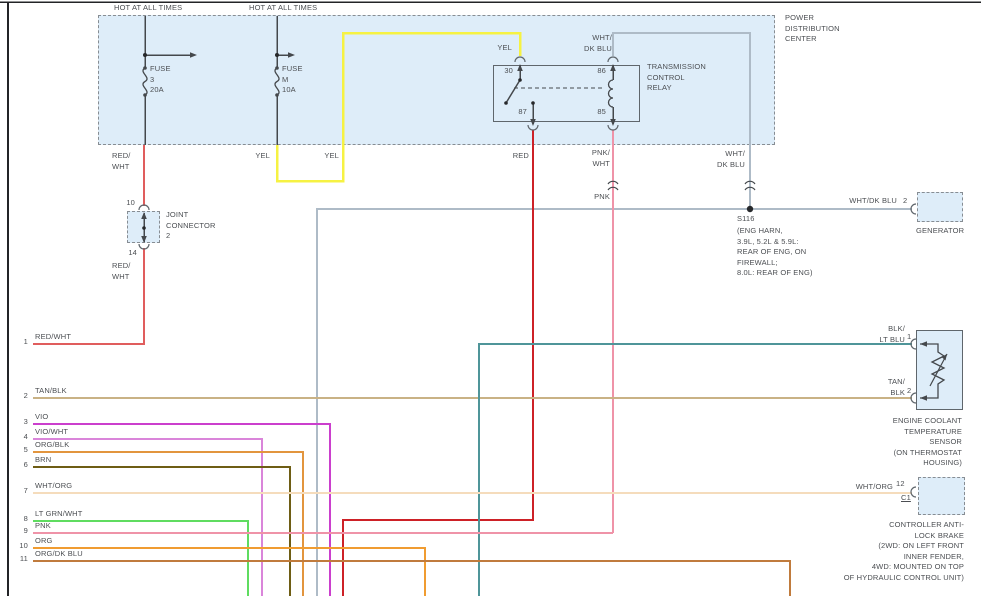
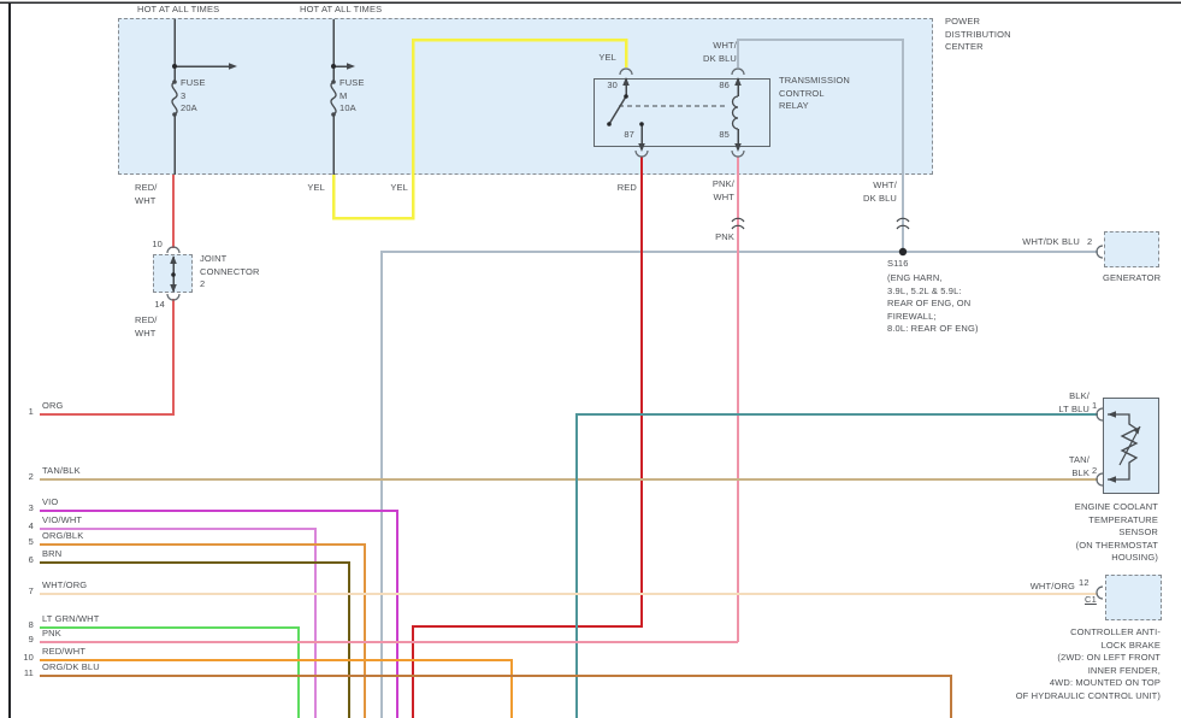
  HOT AT ALL TIMES
  HOT AT ALL TIMES
  POWER
  DISTRIBUTION
  CENTER
  FUSE
  3
  20A
  FUSE
  M
  10A
  TRANSMISSION
  CONTROL
  RELAY
  30
  86
  87
  85
  YEL
  WHT/
  DK BLU
  RED/
  WHT
  YEL
  YEL
  RED
  PNK/
  WHT
  PNK
  WHT/
  DK BLU
  S116
  (ENG HARN,
  3.9L, 5.2L & 5.9L:
  REAR OF ENG, ON
  FIREWALL;
  8.0L: REAR OF ENG)
  WHT/DK BLU
  2
  GENERATOR
  10
  14
  JOINT
  CONNECTOR
  2
  RED/
  WHT
  1
- RED/WHT
+ ORG
  2
  TAN/BLK
  3
  VIO
  4
  VIO/WHT
  5
  ORG/BLK
  6
  BRN
  7
  WHT/ORG
  8
  LT GRN/WHT
  9
  PNK
  10
- ORG
+ RED/WHT
  11
  ORG/DK BLU
  BLK/
  LT BLU
  1
  TAN/
  BLK
  2
  ENGINE COOLANT
  TEMPERATURE
  SENSOR
  (ON THERMOSTAT
  HOUSING)
  WHT/ORG
  12
  C1
  CONTROLLER ANTI-
  LOCK BRAKE
  (2WD: ON LEFT FRONT
  INNER FENDER,
  4WD: MOUNTED ON TOP
  OF HYDRAULIC CONTROL UNIT)
